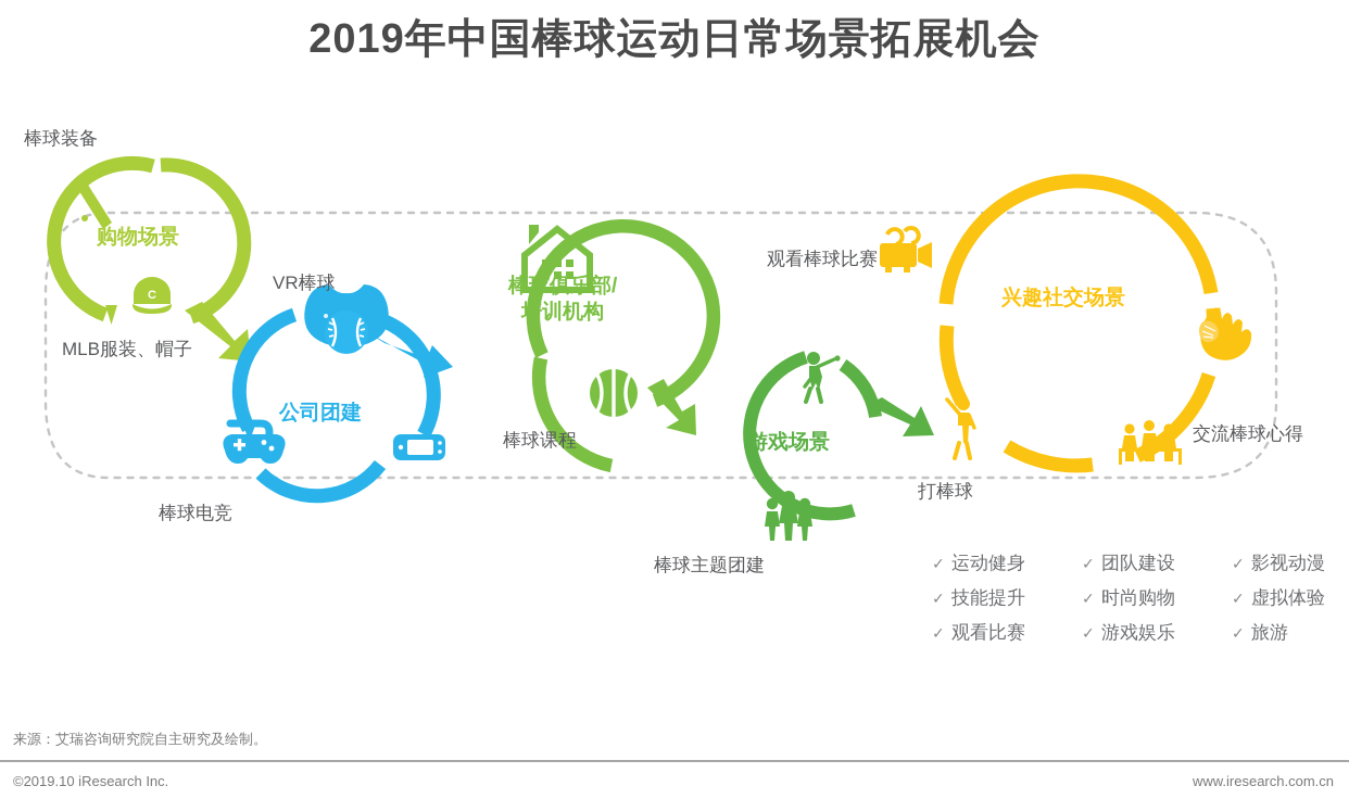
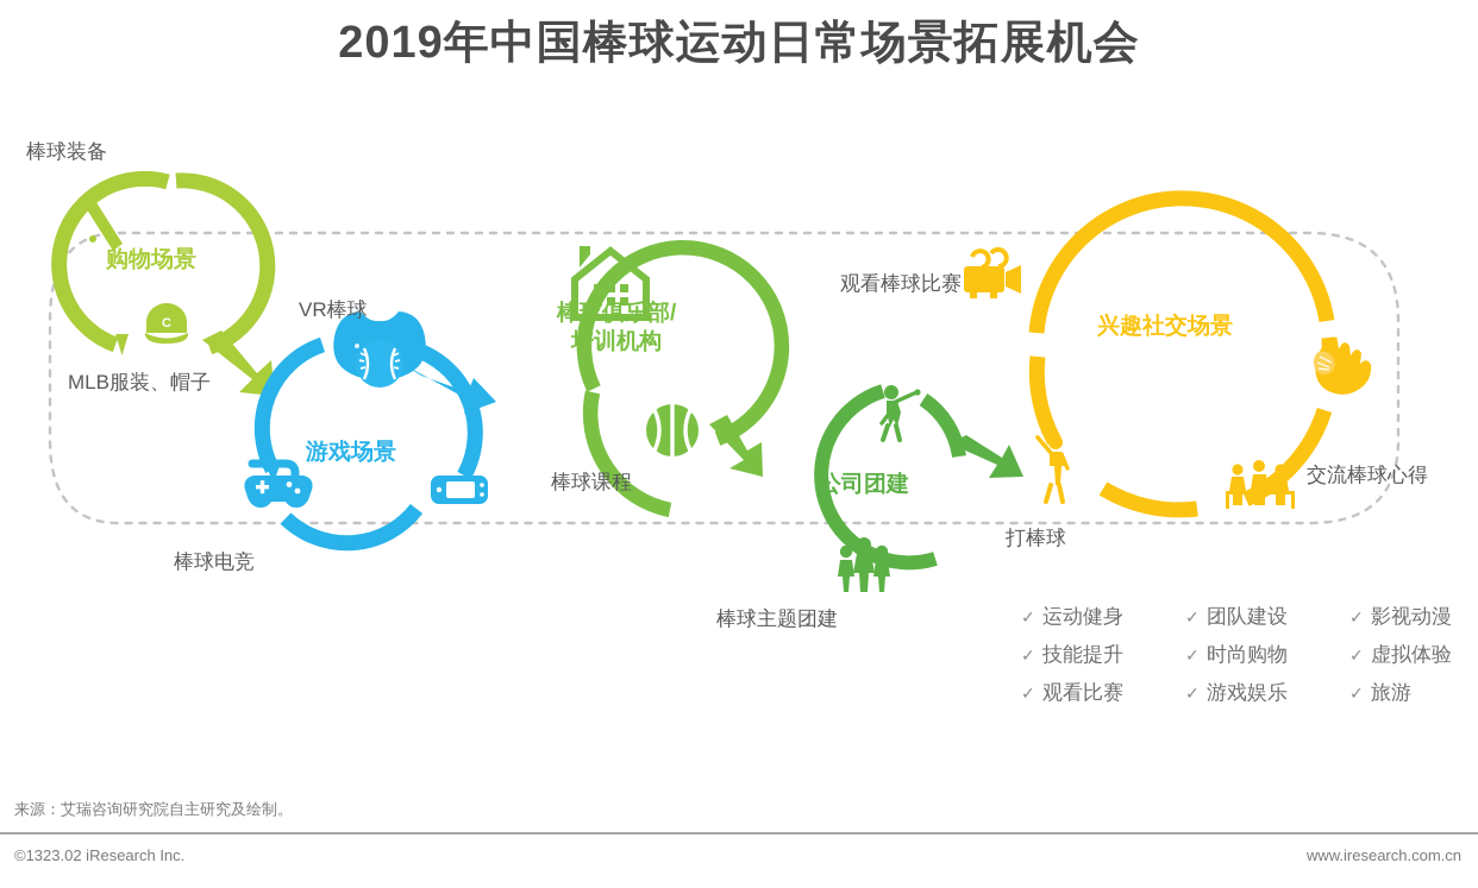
  2019年中国棒球运动日常场景拓展机会
  C
  购物场景
- 公司团建
+ 游戏场景
  棒球俱乐部/
  培训机构
- 游戏场景
+ 公司团建
  兴趣社交场景
  棒球装备
  MLB服装、帽子
  VR棒球
  棒球电竞
  棒球课程
  棒球主题团建
  观看棒球比赛
  打棒球
  交流棒球心得
  ✓
  运动健身
  ✓
  团队建设
  ✓
  影视动漫
  ✓
  技能提升
  ✓
  时尚购物
  ✓
  虚拟体验
  ✓
  观看比赛
  ✓
  游戏娱乐
  ✓
  旅游
  来源：艾瑞咨询研究院自主研究及绘制。
- ©2019.10 iResearch Inc.
+ ©1323.02 iResearch Inc.
  www.iresearch.com.cn
